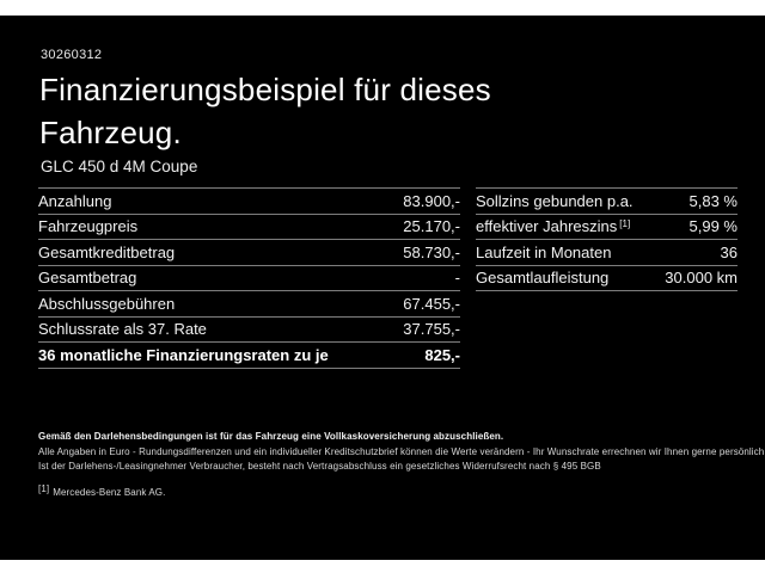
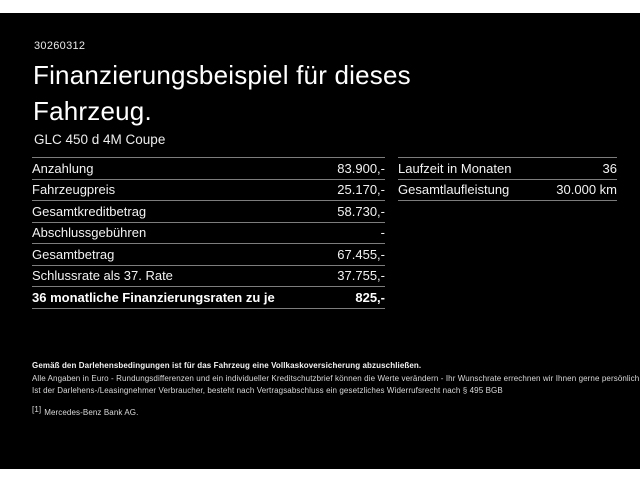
  30260312
  Finanzierungsbeispiel für dieses
  Fahrzeug.
  GLC 450 d 4M Coupe
  Anzahlung
  83.900,-
  Fahrzeugpreis
  25.170,-
  Gesamtkreditbetrag
  58.730,-
- Gesamtbetrag
+ Abschlussgebühren
  -
- Abschlussgebühren
+ Gesamtbetrag
  67.455,-
  Schlussrate als 37. Rate
  37.755,-
  36 monatliche Finanzierungsraten zu je
  825,-
- Sollzins gebunden p.a.
- 5,83 %
- effektiver Jahreszins [1]
- 5,99 %
  Laufzeit in Monaten
  36
  Gesamtlaufleistung
  30.000 km
  Gemäß den Darlehensbedingungen ist für das Fahrzeug eine Vollkaskoversicherung abzuschließen.
  Alle Angaben in Euro - Rundungsdifferenzen und ein individueller Kreditschutzbrief können die Werte verändern - Ihr Wunschrate errechnen wir Ihnen gerne persönlich
  Ist der Darlehens-/Leasingnehmer Verbraucher, besteht nach Vertragsabschluss ein gesetzliches Widerrufsrecht nach § 495 BGB
  [1] Mercedes-Benz Bank AG.
